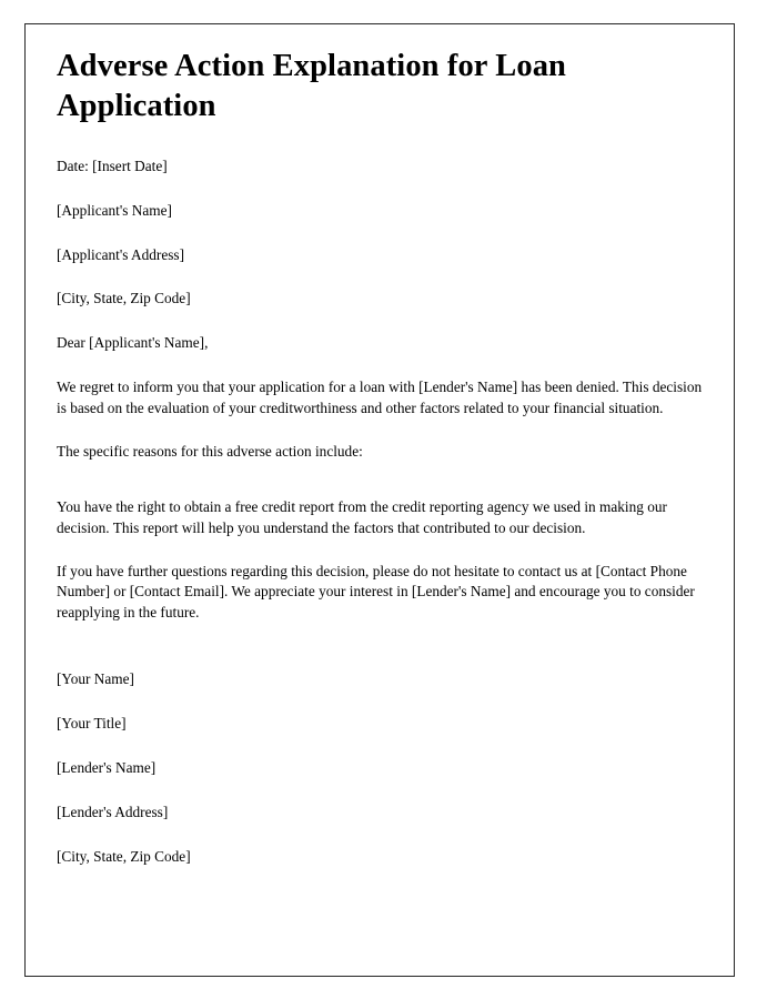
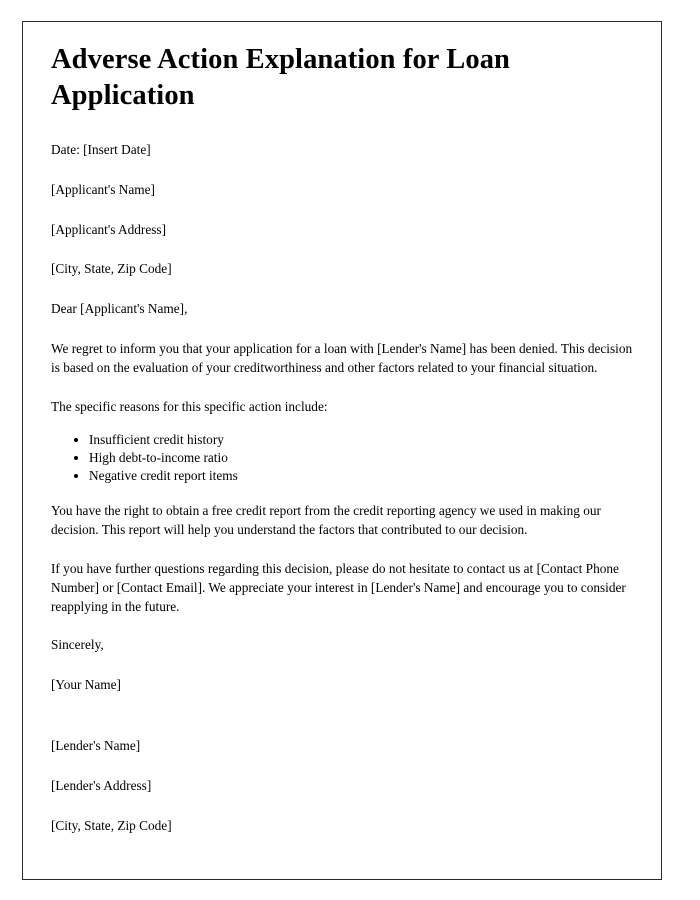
  Adverse Action Explanation for Loan Application
  Date: [Insert Date]
  [Applicant's Name]
  [Applicant's Address]
  [City, State, Zip Code]
  Dear [Applicant's Name],
  We regret to inform you that your application for a loan with [Lender's Name] has been denied. This decision is based on the evaluation of your creditworthiness and other factors related to your financial situation.
- The specific reasons for this adverse action include:
+ The specific reasons for this specific action include:
+ Insufficient credit history
+ High debt-to-income ratio
+ Negative credit report items
  You have the right to obtain a free credit report from the credit reporting agency we used in making our decision. This report will help you understand the factors that contributed to our decision.
  If you have further questions regarding this decision, please do not hesitate to contact us at [Contact Phone Number] or [Contact Email]. We appreciate your interest in [Lender's Name] and encourage you to consider reapplying in the future.
+ Sincerely,
  [Your Name]
- [Your Title]
  [Lender's Name]
  [Lender's Address]
  [City, State, Zip Code]
